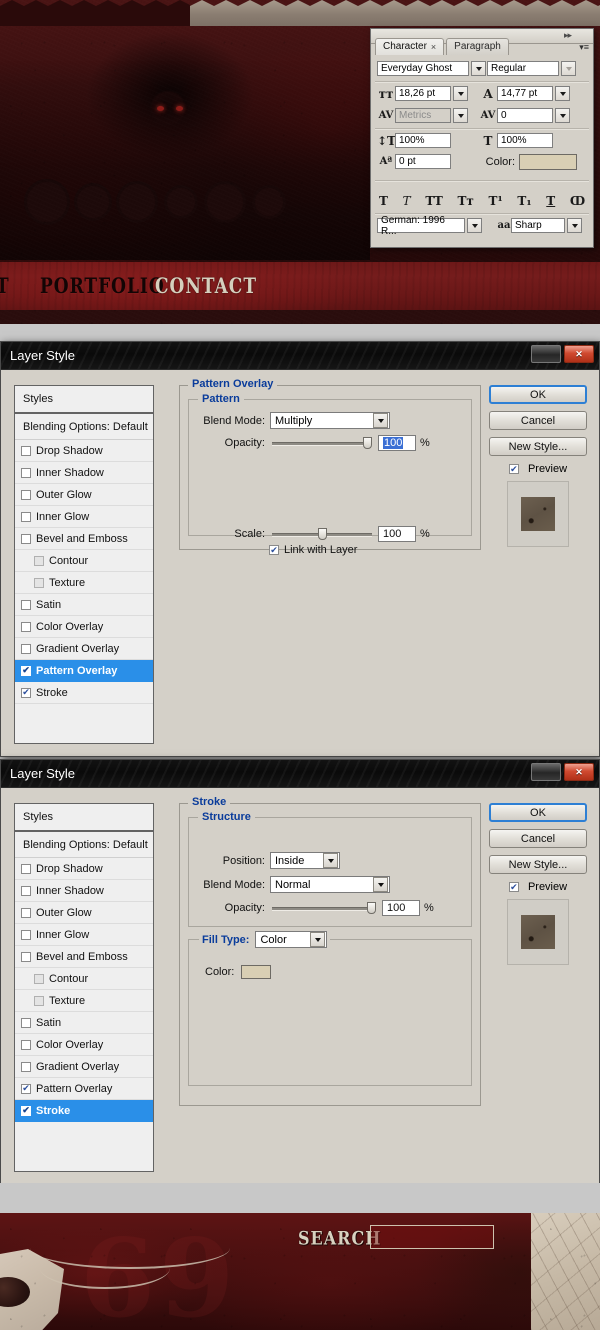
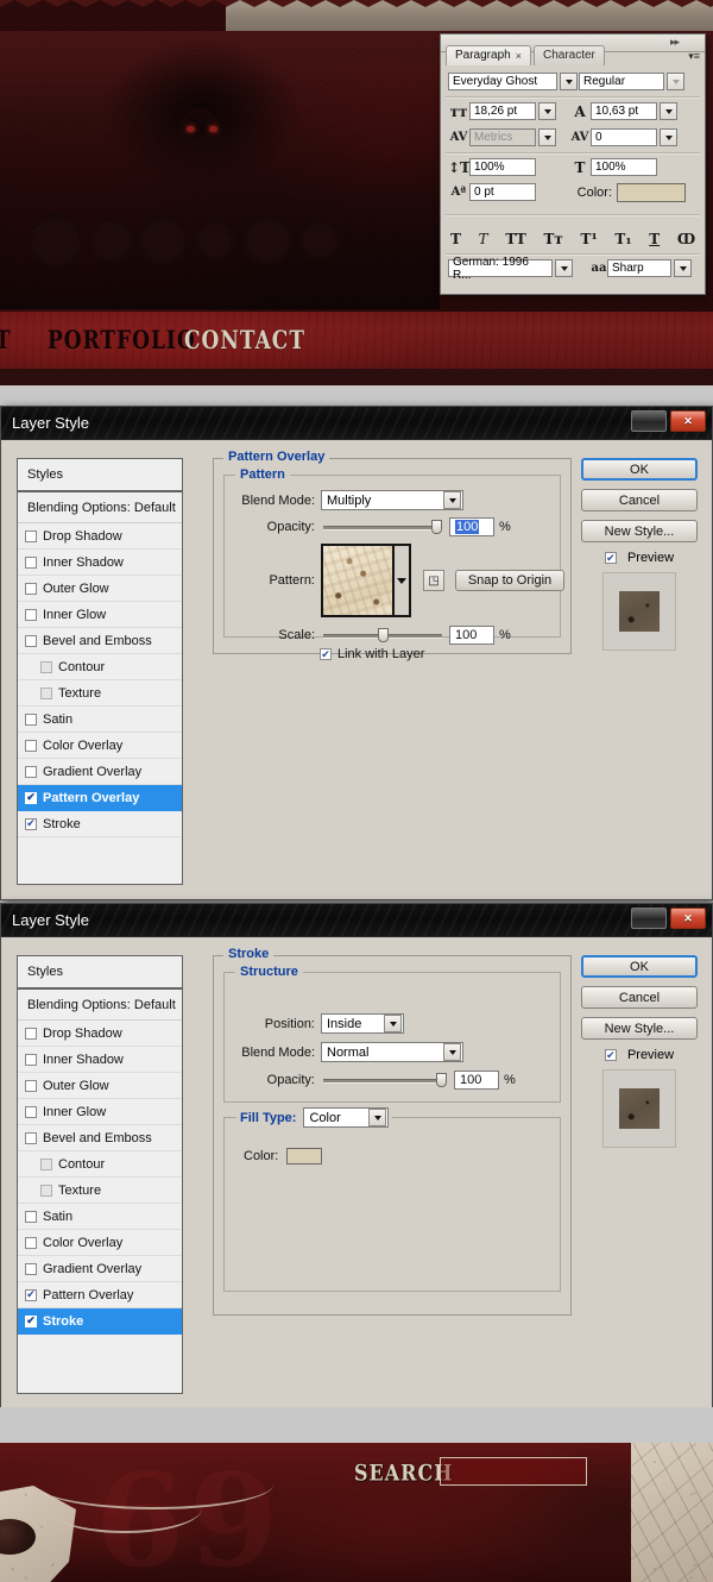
  T
  PORTFOLIO
  CONTACT
  ▸▸
  ▾≡
- Character
+ Paragraph
  ×
- Paragraph
+ Character
  Everyday Ghost
  Regular
  ᴛᴛ
  18,26 pt
  A
- 14,77 pt
+ 10,63 pt
  AV
  Metrics
  AV
  0
  ↕T
  100%
  T
  100%
  Aª
  0 pt
  Color:
  T
  T
  TT
  Tт
  T¹
  T₁
  T
  ↀ
  German: 1996 R...
  aa
  Sharp
  Layer Style
  ✕
  Styles
  Blending Options: Default
  Drop Shadow
  Inner Shadow
  Outer Glow
  Inner Glow
  Bevel and Emboss
  Contour
  Texture
  Satin
  Color Overlay
  Gradient Overlay
  ✔
  Pattern Overlay
  ✔
  Stroke
  Pattern Overlay
  Pattern
  Blend Mode:
  Multiply
  Opacity:
  100
  %
+ Pattern:
+ ◳
+ Snap to Origin
  Scale:
  100
  %
  ✔
  Link with Layer
  OK
  Cancel
  New Style...
  ✔
  Preview
  Layer Style
  ✕
  Styles
  Blending Options: Default
  Drop Shadow
  Inner Shadow
  Outer Glow
  Inner Glow
  Bevel and Emboss
  Contour
  Texture
  Satin
  Color Overlay
  Gradient Overlay
  ✔
  Pattern Overlay
  ✔
  Stroke
  Stroke
  Structure
  Position:
  Inside
  Blend Mode:
  Normal
  Opacity:
  100
  %
  Fill Type:
  Color
  Color:
  OK
  Cancel
  New Style...
  ✔
  Preview
  69
  SEARCH
